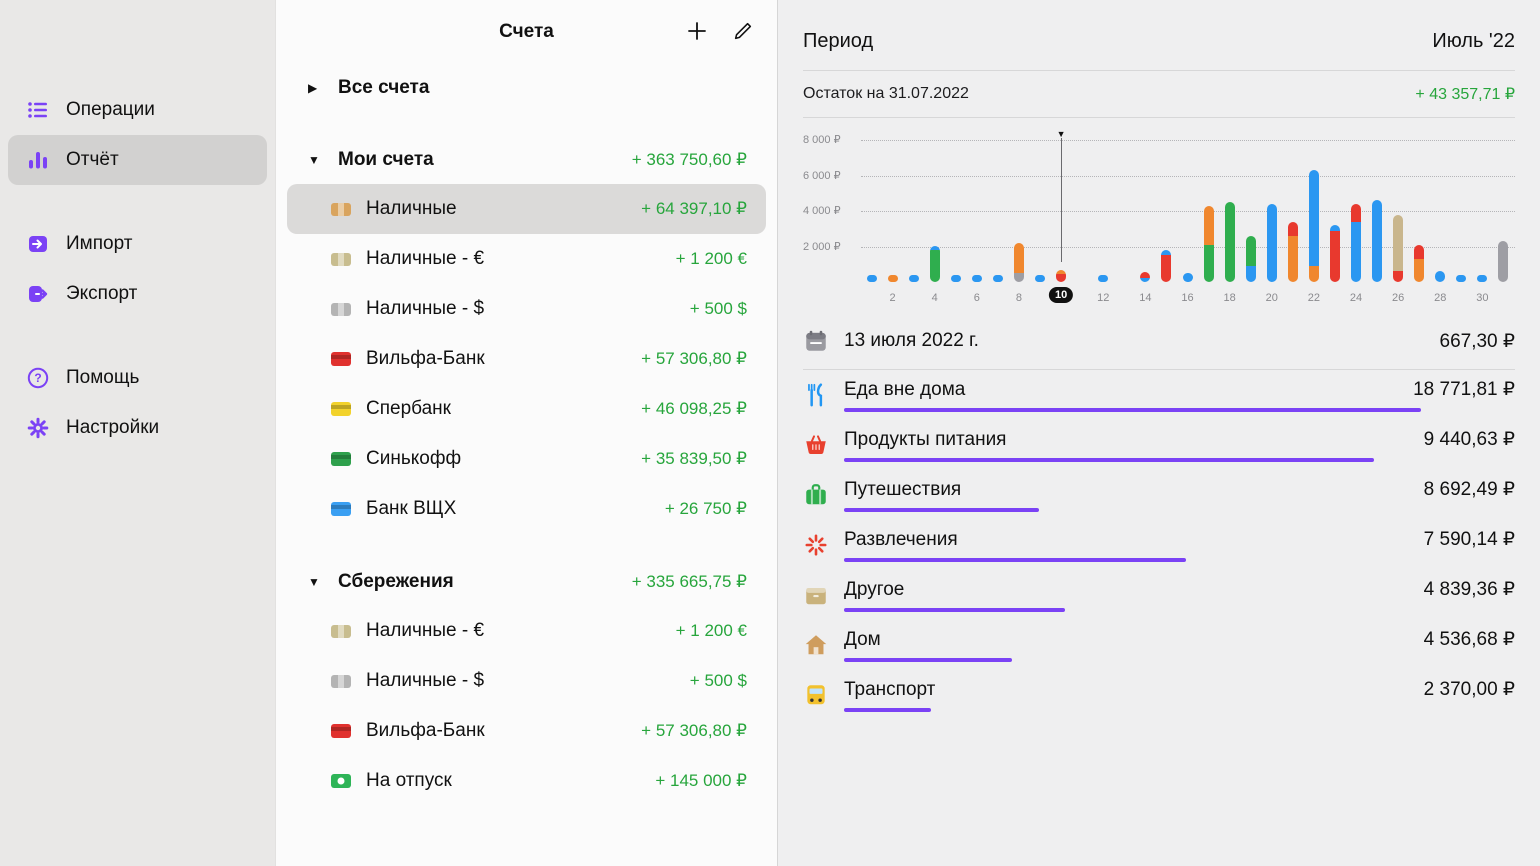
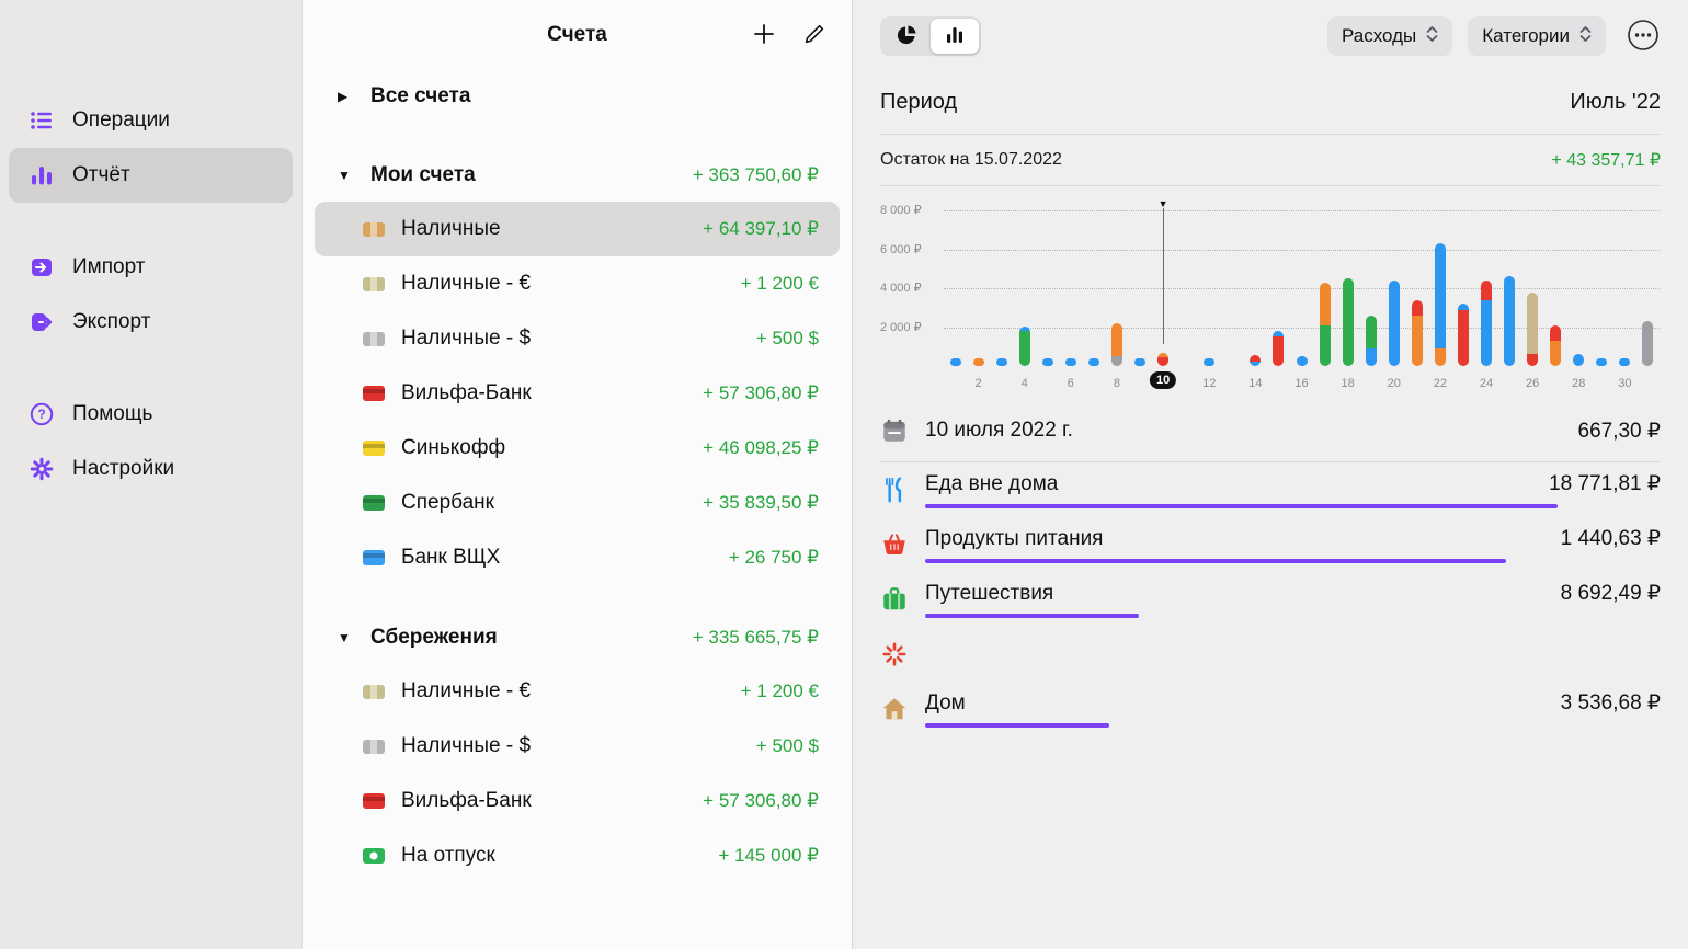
  Операции
  Отчёт
  Импорт
  Экспорт
  ?
  Помощь
  Настройки
  Счета
  ▶
  Все счета
  ▼
  Мои счета
  + 363 750,60 ₽
  Наличные
  + 64 397,10 ₽
  Наличные - €
  + 1 200 €
  Наличные - $
  + 500 $
  Вильфа-Банк
  + 57 306,80 ₽
- Спербанк
+ Синькофф
  + 46 098,25 ₽
- Синькофф
+ Спербанк
  + 35 839,50 ₽
  Банк ВЩХ
  + 26 750 ₽
  ▼
  Сбережения
  + 335 665,75 ₽
  Наличные - €
  + 1 200 €
  Наличные - $
  + 500 $
  Вильфа-Банк
  + 57 306,80 ₽
  На отпуск
  + 145 000 ₽
+ Расходы
+ Категории
  Период
  Июль '22
- Остаток на 31.07.2022
+ Остаток на 15.07.2022
  + 43 357,71 ₽
  2 000 ₽
  4 000 ₽
  6 000 ₽
  8 000 ₽
  ▼
  2
  4
  6
  8
  10
  12
  14
  16
  18
  20
  22
  24
  26
  28
  30
- 13 июля 2022 г.
+ 10 июля 2022 г.
  667,30 ₽
  Еда вне дома
  18 771,81 ₽
  Продукты питания
- 9 440,63 ₽
+ 1 440,63 ₽
  Путешествия
  8 692,49 ₽
- Развлечения
- 7 590,14 ₽
- Другое
- 4 839,36 ₽
  Дом
- 4 536,68 ₽
+ 3 536,68 ₽
- Транспорт
- 2 370,00 ₽
